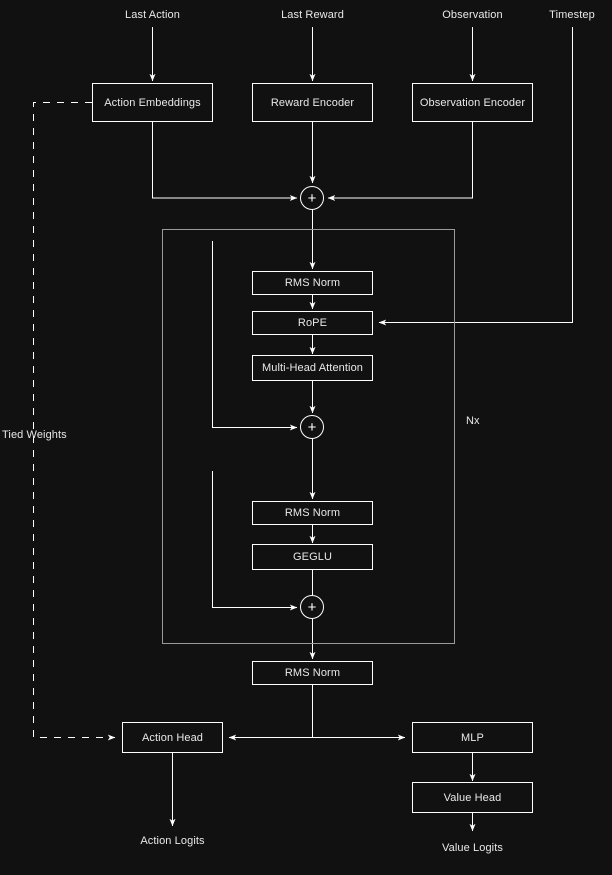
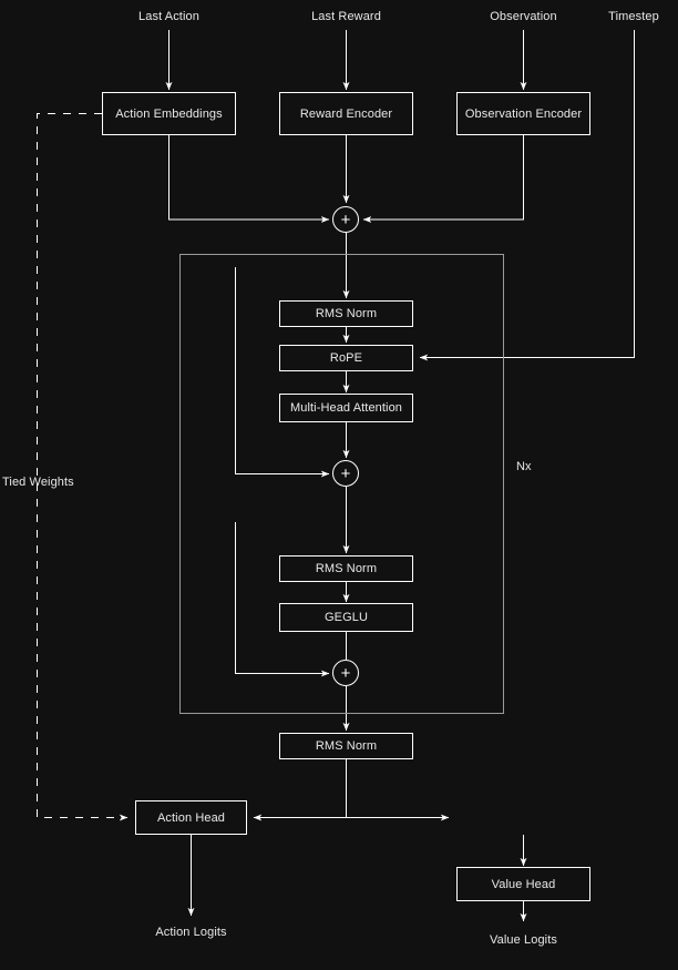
  Last Action
  Last Reward
  Observation
  Timestep
  Action Embeddings
  Reward Encoder
  Observation Encoder
  +
  Nx
  RMS Norm
  RoPE
  Multi-Head Attention
  +
  RMS Norm
  GEGLU
  +
  RMS Norm
  Action Head
- MLP
  Value Head
  Action Logits
  Value Logits
  Tied Weights
